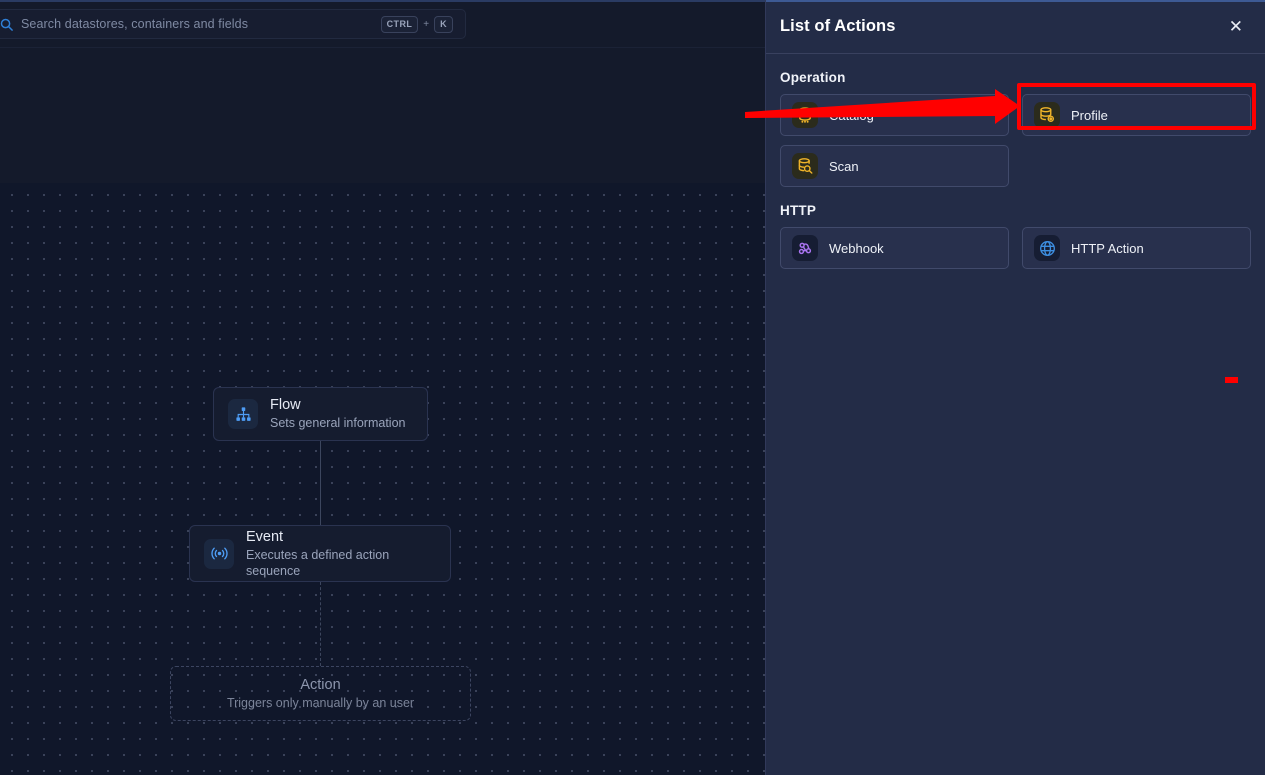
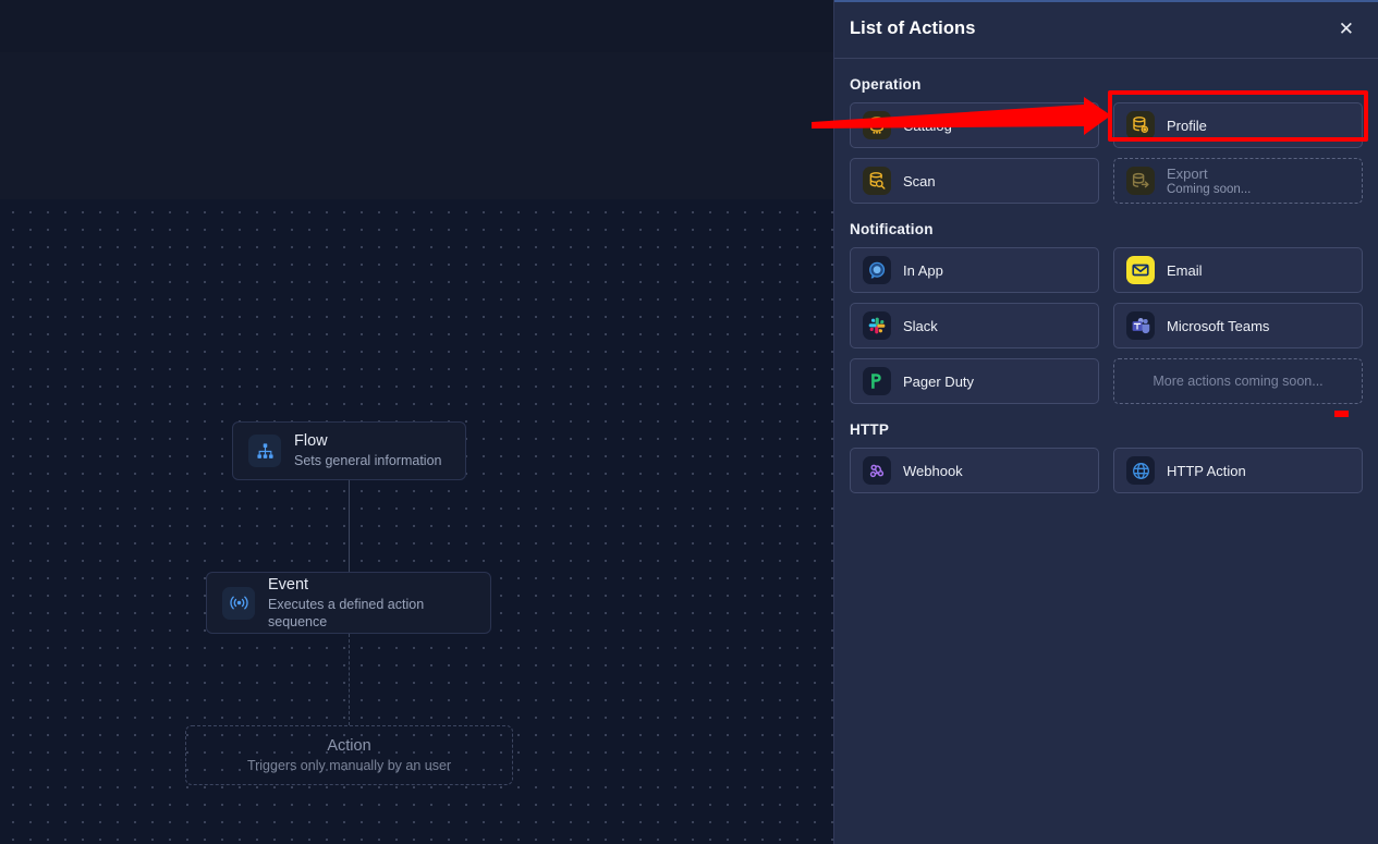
  Flow
  Sets general information
  Event
  Executes a defined action sequence
  Action
  Triggers only manually by an user
- Search datastores, containers and fields
- CTRL
- +
- K
  List of Actions
  ✕
  Operation
  Profile
  Scan
+ Export
+ Coming soon...
+ Notification
+ In App
+ Email
+ Slack
+ Microsoft Teams
+ Pager Duty
+ More actions coming soon...
  HTTP
  Webhook
  HTTP Action
